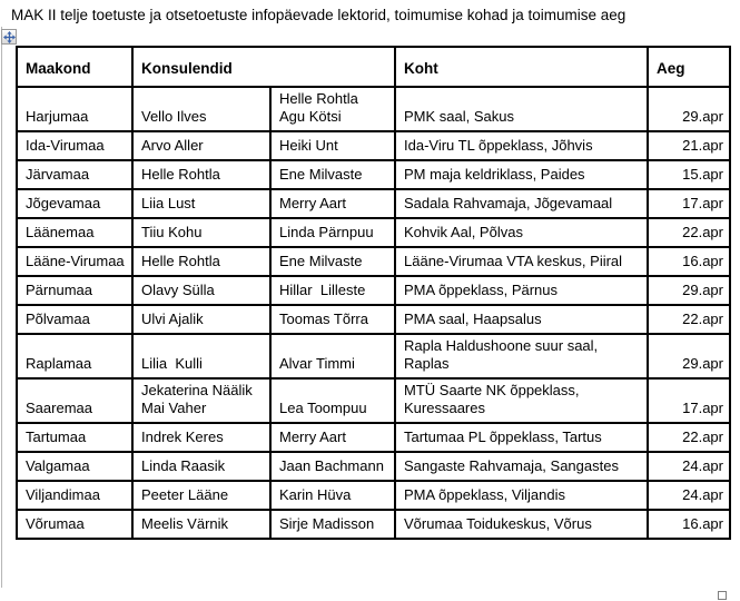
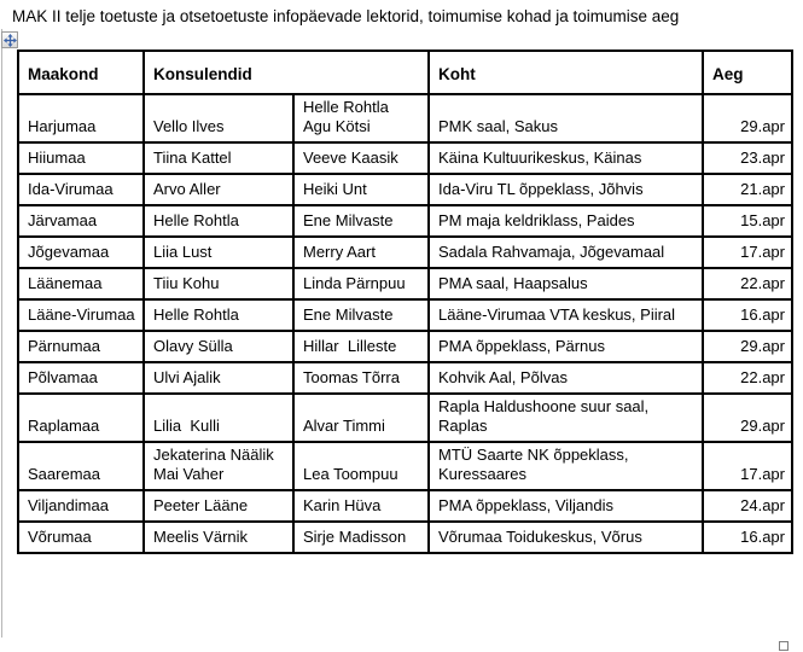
  MAK II telje toetuste ja otsetoetuste infopäevade lektorid, toimumise kohad ja toimumise aeg
  Maakond	Konsulendid	Koht	Aeg
  Harjumaa	Vello Ilves	Helle Rohtla Agu Kötsi	PMK saal, Sakus	29.apr
+ Hiiumaa	Tiina Kattel	Veeve Kaasik	Käina Kultuurikeskus, Käinas	23.apr
  Ida-Virumaa	Arvo Aller	Heiki Unt	Ida-Viru TL õppeklass, Jõhvis	21.apr
  Järvamaa	Helle Rohtla	Ene Milvaste	PM maja keldriklass, Paides	15.apr
  Jõgevamaa	Liia Lust	Merry Aart	Sadala Rahvamaja, Jõgevamaal	17.apr
- Läänemaa	Tiiu Kohu	Linda Pärnpuu	Kohvik Aal, Põlvas	22.apr
+ Läänemaa	Tiiu Kohu	Linda Pärnpuu	PMA saal, Haapsalus	22.apr
  Lääne-Virumaa	Helle Rohtla	Ene Milvaste	Lääne-Virumaa VTA keskus, Piiral	16.apr
  Pärnumaa	Olavy Sülla	Hillar Lilleste	PMA õppeklass, Pärnus	29.apr
- Põlvamaa	Ulvi Ajalik	Toomas Tõrra	PMA saal, Haapsalus	22.apr
+ Põlvamaa	Ulvi Ajalik	Toomas Tõrra	Kohvik Aal, Põlvas	22.apr
  Raplamaa	Lilia Kulli	Alvar Timmi	Rapla Haldushoone suur saal, Raplas	29.apr
  Saaremaa	Jekaterina Näälik Mai Vaher	Lea Toompuu	MTÜ Saarte NK õppeklass, Kuressaares	17.apr
- Tartumaa	Indrek Keres	Merry Aart	Tartumaa PL õppeklass, Tartus	22.apr
- Valgamaa	Linda Raasik	Jaan Bachmann	Sangaste Rahvamaja, Sangastes	24.apr
  Viljandimaa	Peeter Lääne	Karin Hüva	PMA õppeklass, Viljandis	24.apr
  Võrumaa	Meelis Värnik	Sirje Madisson	Võrumaa Toidukeskus, Võrus	16.apr
